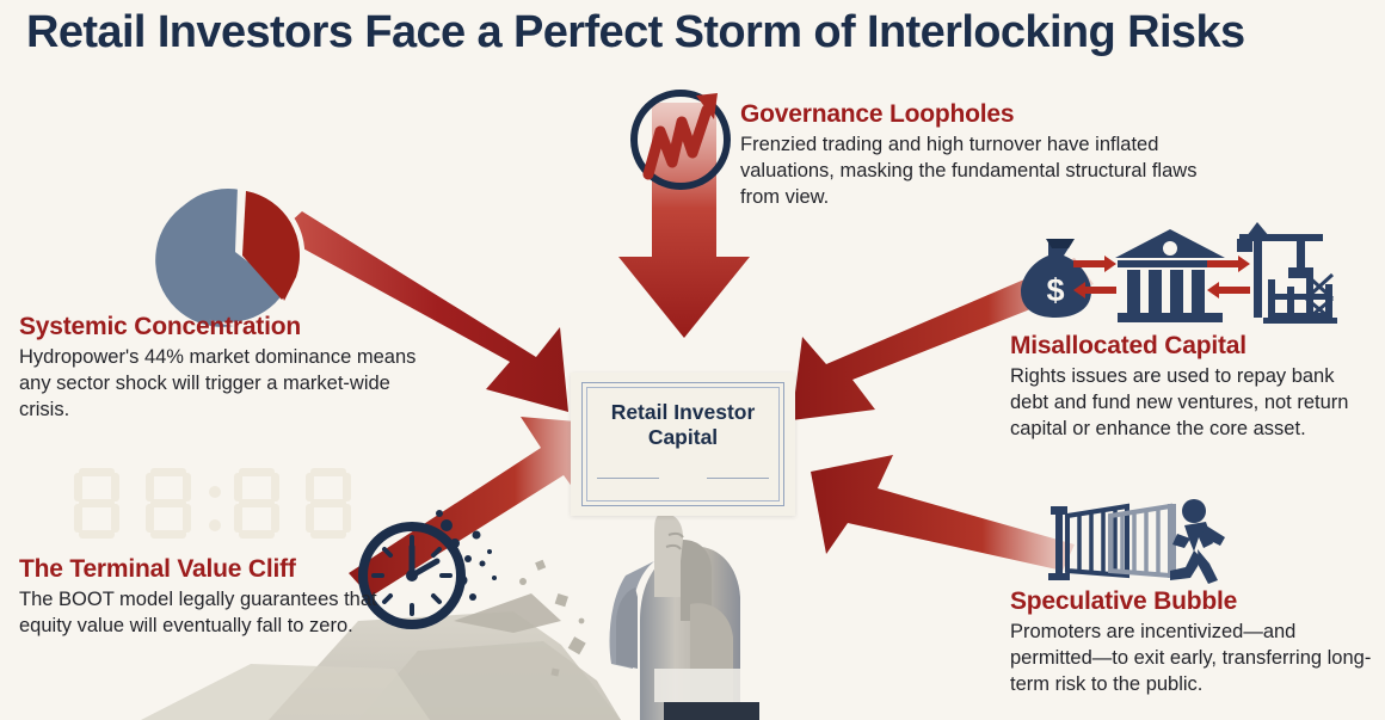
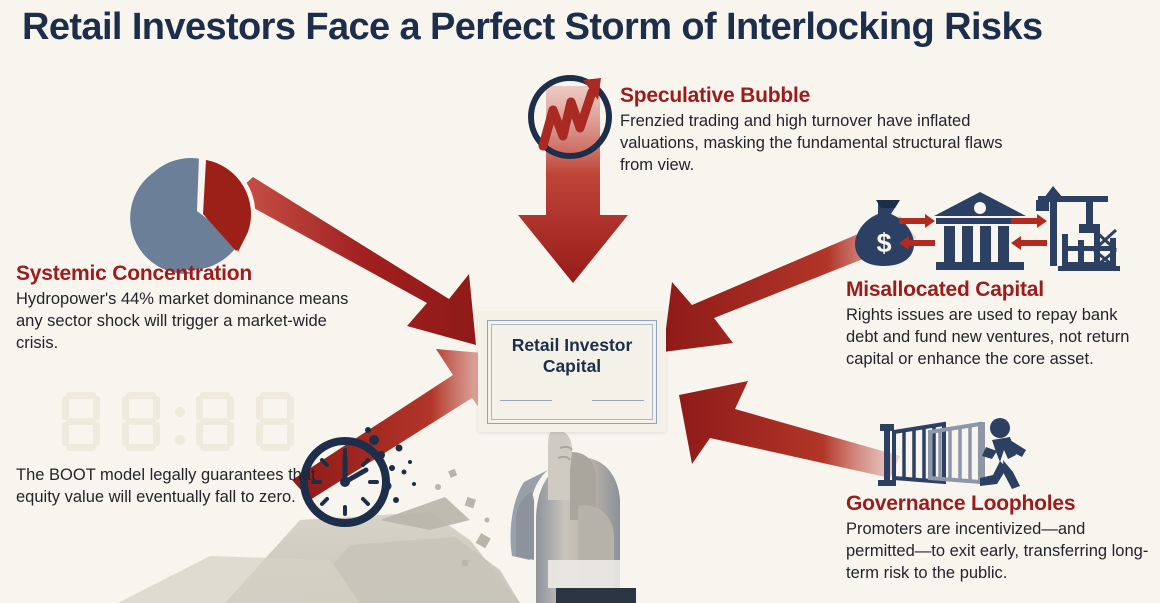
  Retail Investors Face a Perfect Storm of Interlocking Risks
  $
  Retail Investor
  Capital
  Systemic Concentration
  Hydropower's 44% market dominance means any sector shock will trigger a market-wide crisis.
- The Terminal Value Cliff
  The BOOT model legally guarantees that equity value will eventually fall to zero.
- Governance Loopholes
+ Speculative Bubble
  Frenzied trading and high turnover have inflated valuations, masking the fundamental structural flaws from view.
  Misallocated Capital
  Rights issues are used to repay bank debt and fund new ventures, not return capital or enhance the core asset.
- Speculative Bubble
+ Governance Loopholes
  Promoters are incentivized—and permitted—to exit early, transferring long-term risk to the public.
